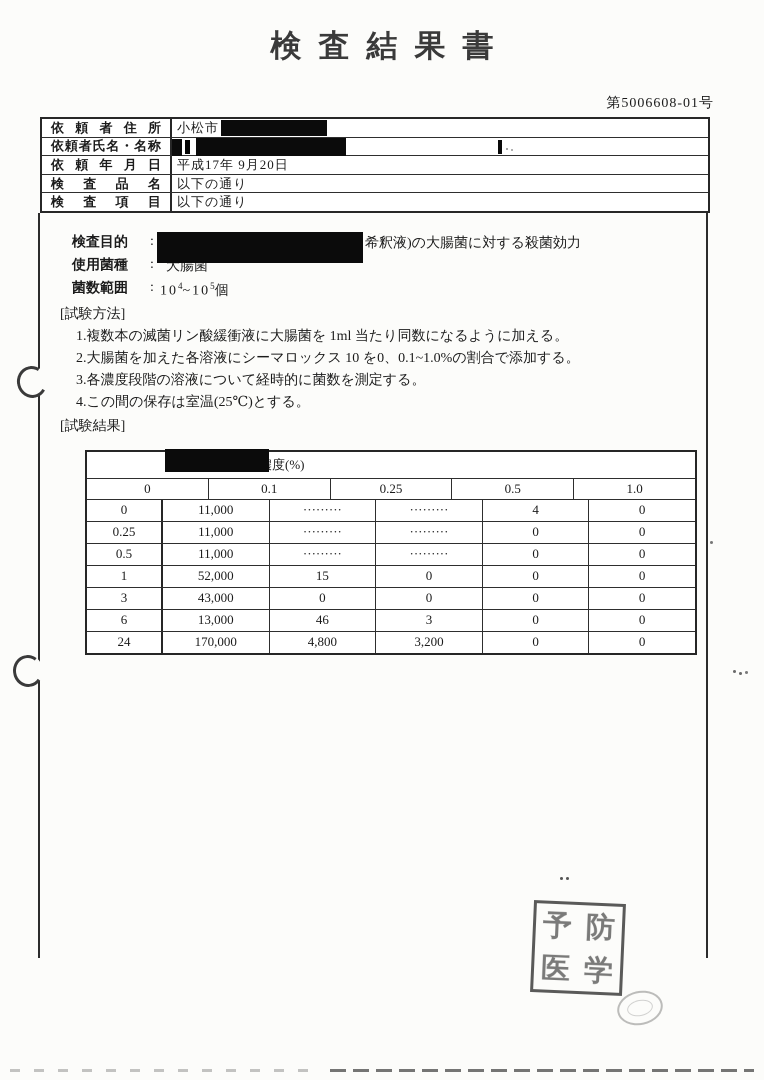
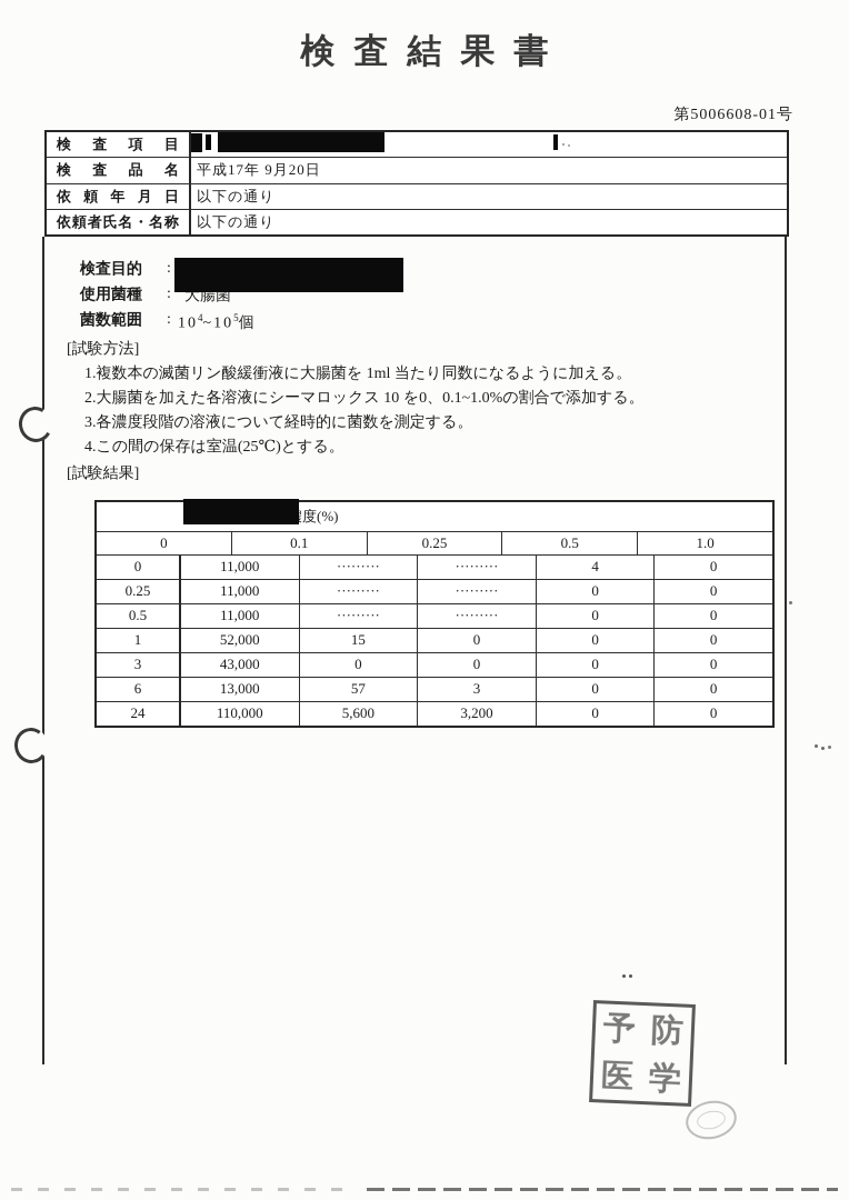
  検査結果書
  第5006608-01号
- 依頼者住所
- 小松市
- 依頼者氏名・名称
+ 検査項目
- 依頼年月日
+ 検査品名
  平成17年 9月20日
- 検査品名
+ 依頼年月日
  以下の通り
- 検査項目
+ 依頼者氏名・名称
  以下の通り
  検査目的
  :
- 希釈液)の大腸菌に対する殺菌効力
  使用菌種
  :
  大腸菌
  菌数範囲
  :
  104~105個
  [試験方法]
  1.複数本の滅菌リン酸緩衝液に大腸菌を 1ml 当たり同数になるように加える。
  2.大腸菌を加えた各溶液にシーマロックス 10 を0、0.1~1.0%の割合で添加する。
  3.各濃度段階の溶液について経時的に菌数を測定する。
  4.この間の保存は室温(25℃)とする。
  [試験結果]
  度(%)
  0
  0.1
  0.25
  0.5
  1.0
  0
  11,000
  ·········
  ·········
  4
  0
  0.25
  11,000
  ·········
  ·········
  0
  0
  0.5
  11,000
  ·········
  ·········
  0
  0
  1
  52,000
  15
  0
  0
  0
  3
  43,000
  0
  0
  0
  0
  6
  13,000
- 46
+ 57
  3
  0
  0
  24
- 170,000
+ 110,000
- 4,800
+ 5,600
  3,200
  0
  0
